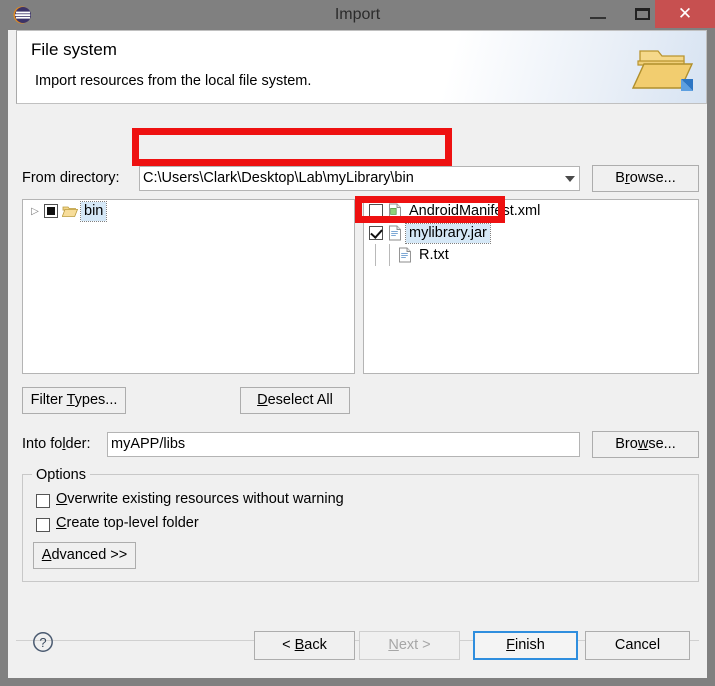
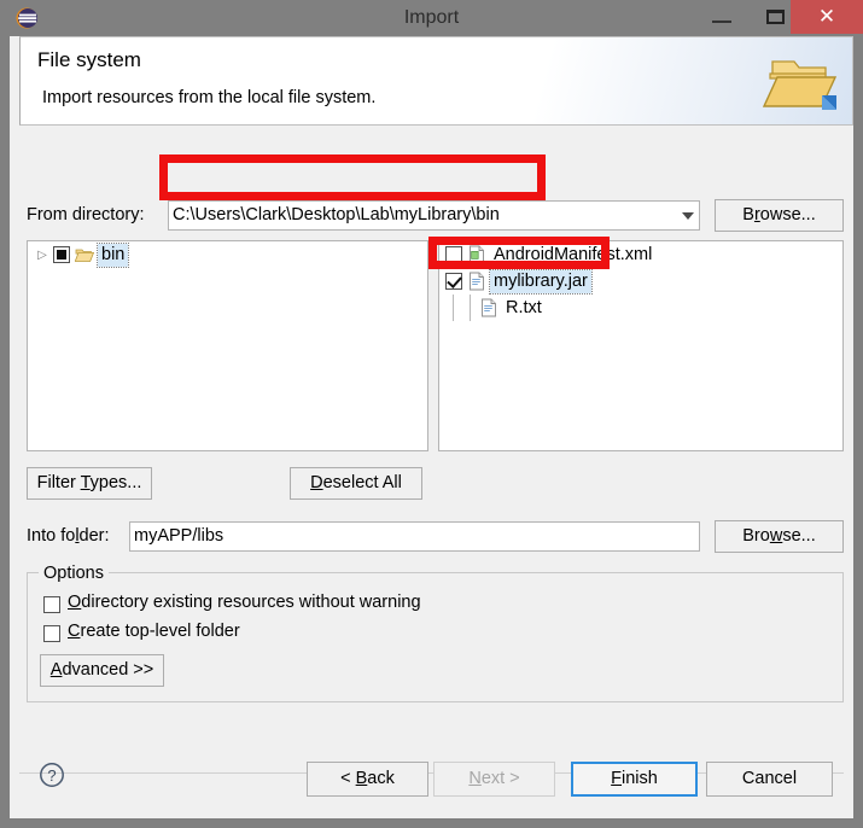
  Import
  ✕
  File system
  Import resources from the local file system.
  From directory:
  C:\Users\Clark\Desktop\Lab\myLibrary\bin
  Browse...
  ▷
  bin
  AndroidManifest.xml
  mylibrary.jar
  R.txt
  Filter Types...
  Deselect All
  Into folder:
  myAPP/libs
  Browse...
  Options
- Overwrite existing resources without warning
+ Odirectory existing resources without warning
  Create top-level folder
  Advanced >>
  ?
  < Back
  Next >
  Finish
  Cancel
